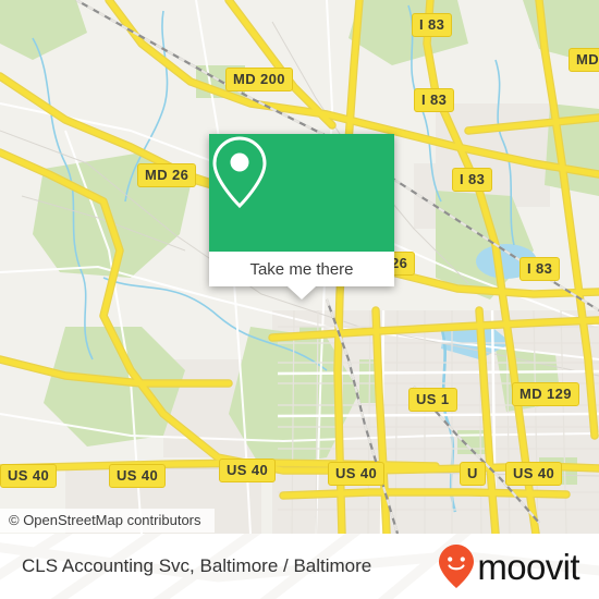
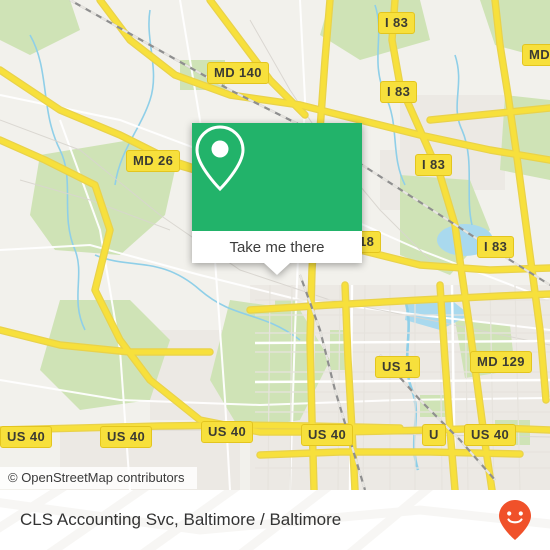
- MD 200
+ MD 140
  I 83
  I 83
  MD 26
  I 83
  I 83
- 26
+ 18
  US 1
  MD 129
  US 40
  US 40
  US 40
  US 40
  U
  US 40
  Take me there
  © OpenStreetMap contributors
  CLS Accounting Svc, Baltimore / Baltimore
- moovit
